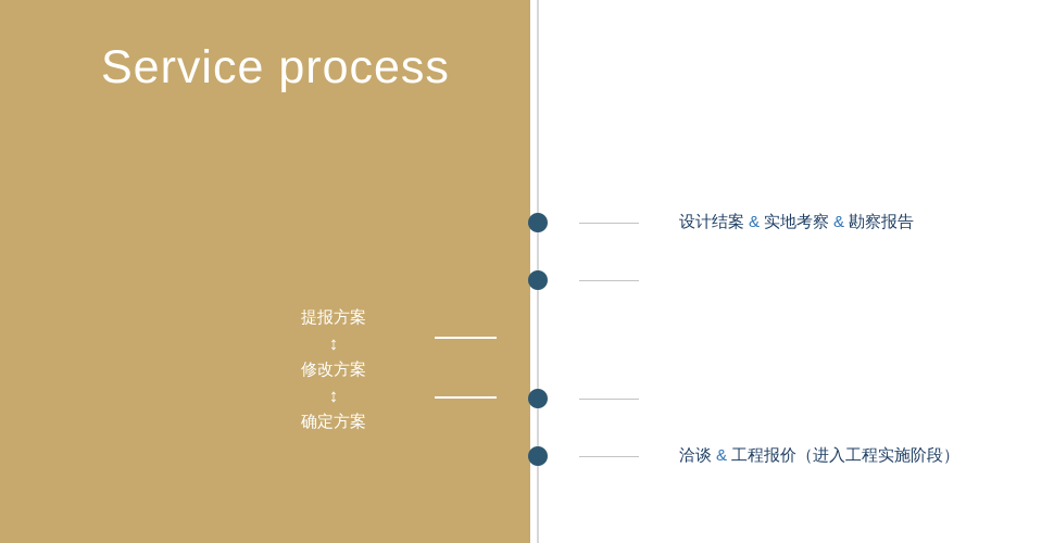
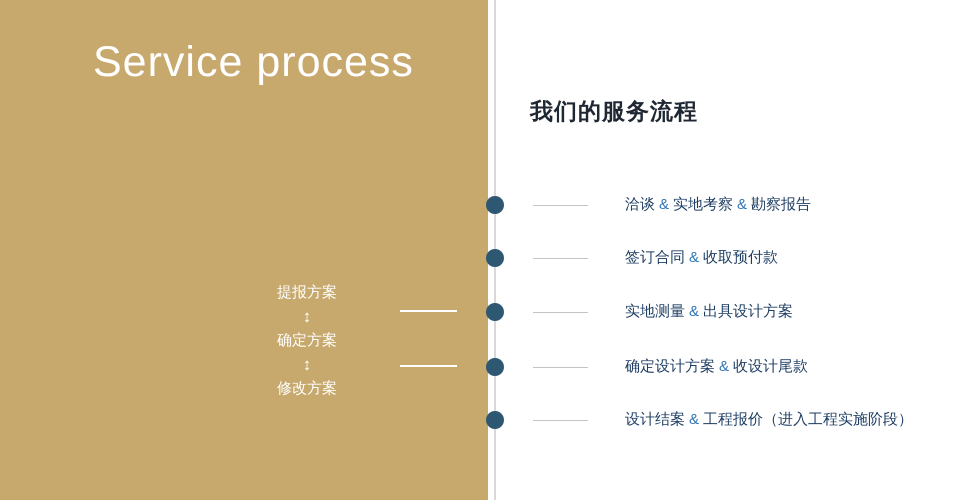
  Service process
  提报方案
  ↕
- 修改方案
+ 确定方案
  ↕
- 确定方案
+ 修改方案
+ 我们的服务流程
- 设计结案 & 实地考察 & 勘察报告
+ 洽谈 & 实地考察 & 勘察报告
+ 签订合同 & 收取预付款
+ 实地测量 & 出具设计方案
+ 确定设计方案 & 收设计尾款
- 洽谈 & 工程报价（进入工程实施阶段）
+ 设计结案 & 工程报价（进入工程实施阶段）
